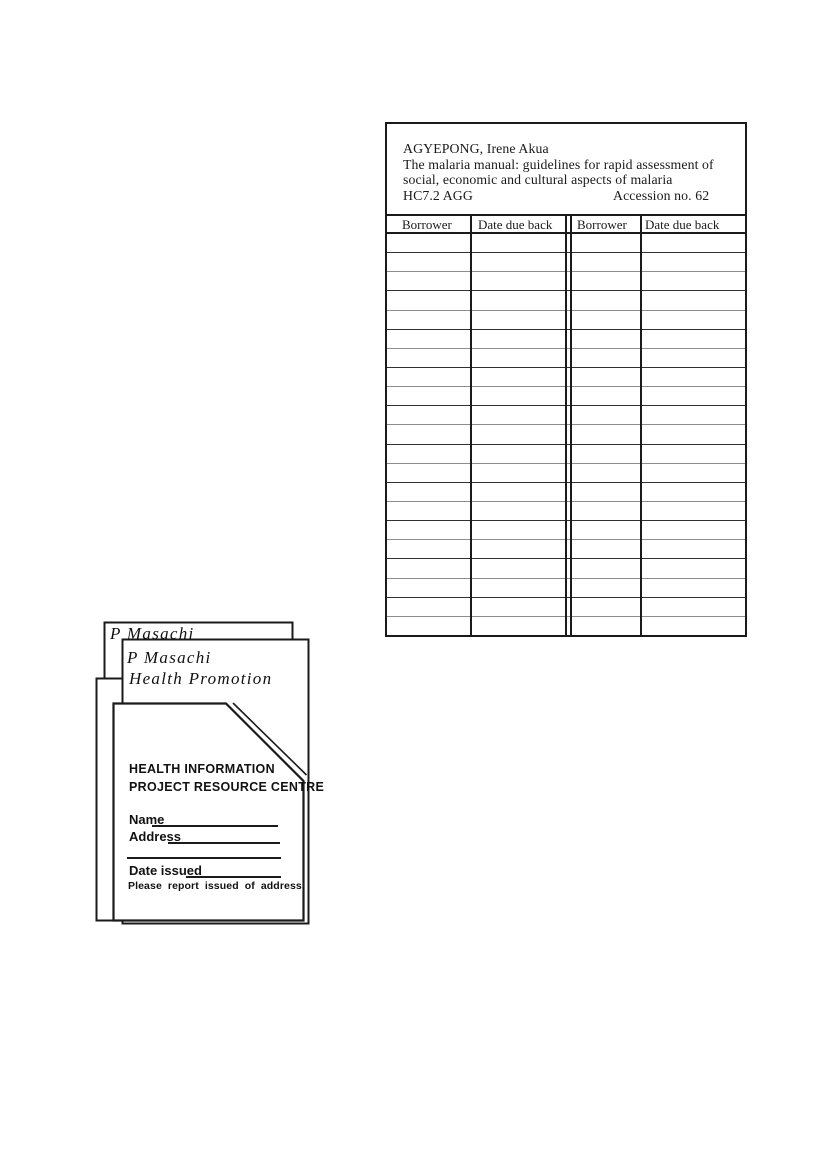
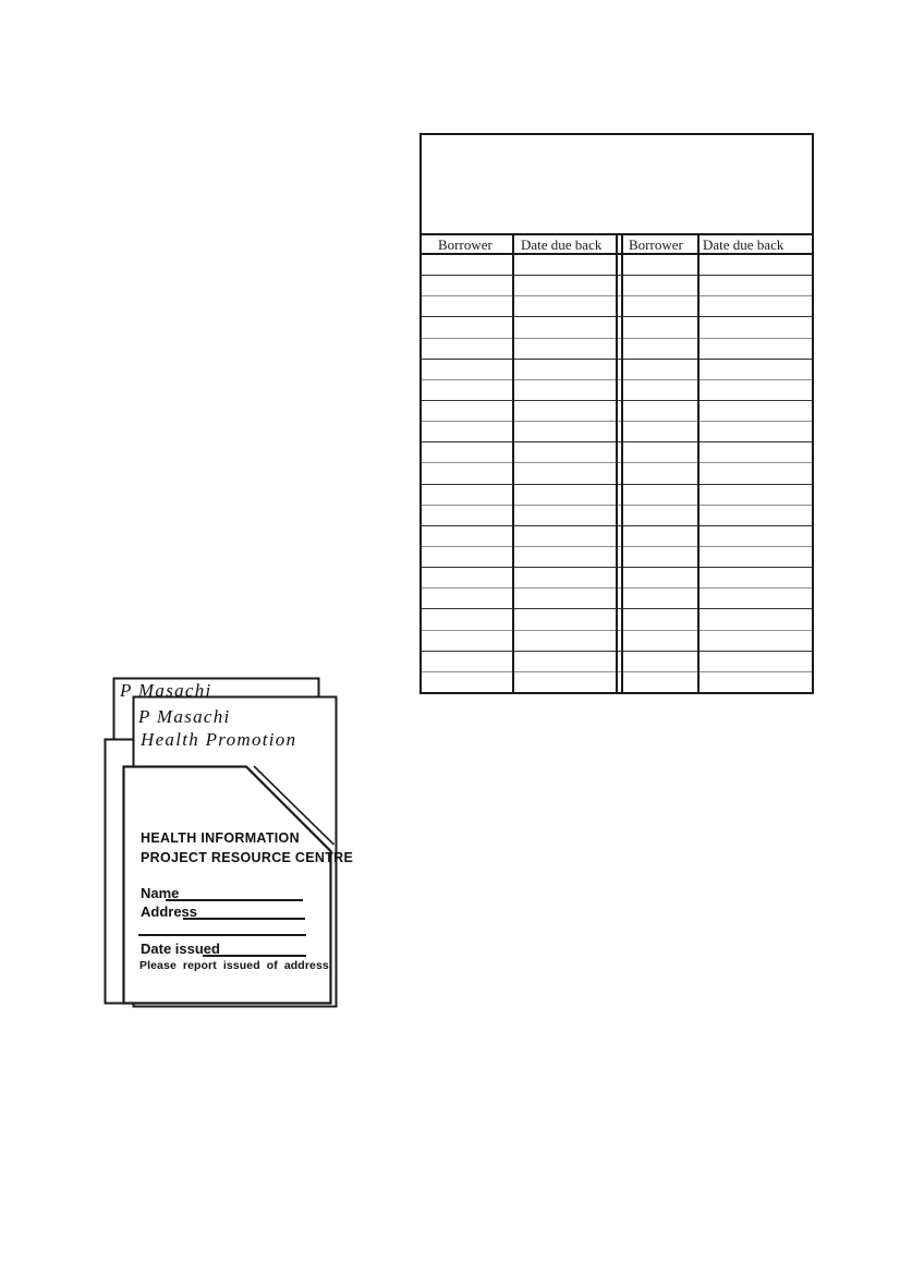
- AGYEPONG, Irene Akua
- The malaria manual: guidelines for rapid assessment of
- social, economic and cultural aspects of malaria
- HC7.2 AGG
- Accession no. 62
  Borrower
  Date due back
  Borrower
  Date due back
  P Masachi
  P Masachi
  Health Promotion
  HEALTH INFORMATION
  PROJECT RESOURCE CENTRE
  Name
  Address
  Date issued
  Please report issued of address.
